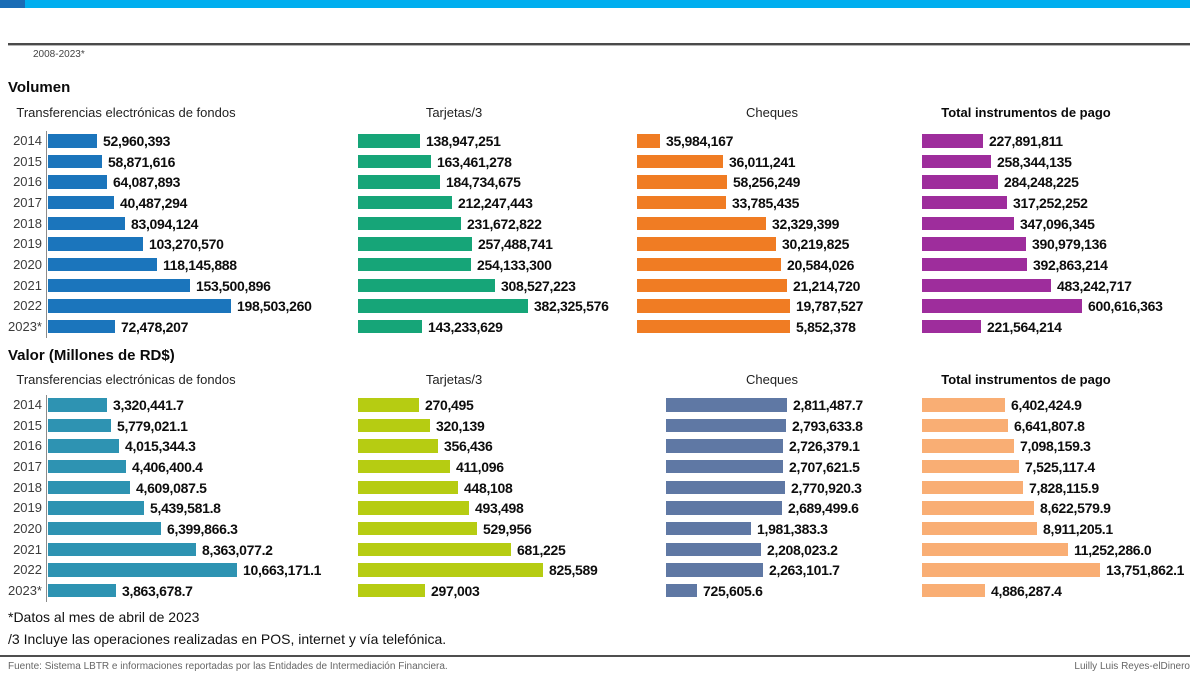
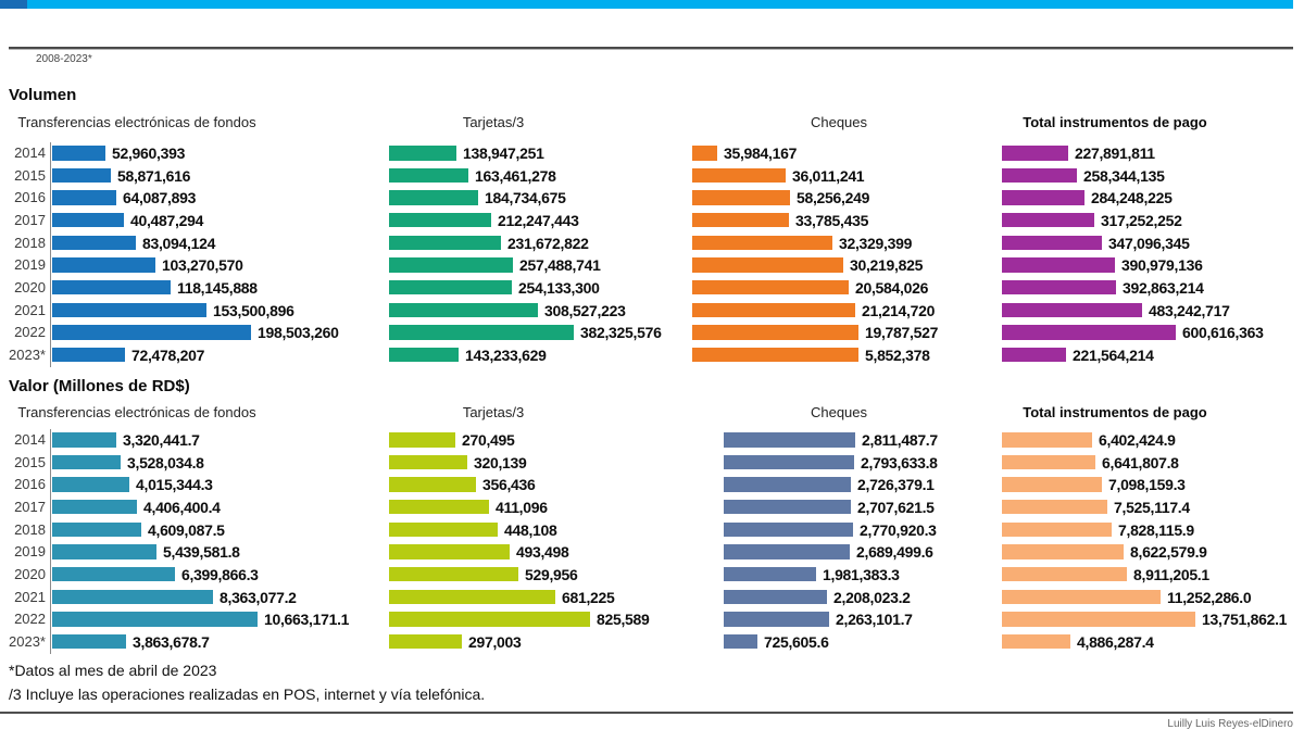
  2008-2023*
  Volumen
  Transferencias electrónicas de fondos
  Tarjetas/3
  Cheques
  Total instrumentos de pago
  2014
  2015
  2016
  2017
  2018
  2019
  2020
  2021
  2022
  2023*
  52,960,393
  58,871,616
  64,087,893
  40,487,294
  83,094,124
  103,270,570
  118,145,888
  153,500,896
  198,503,260
  72,478,207
  138,947,251
  163,461,278
  184,734,675
  212,247,443
  231,672,822
  257,488,741
  254,133,300
  308,527,223
  382,325,576
  143,233,629
  35,984,167
  36,011,241
  58,256,249
  33,785,435
  32,329,399
  30,219,825
  20,584,026
  21,214,720
  19,787,527
  5,852,378
  227,891,811
  258,344,135
  284,248,225
  317,252,252
  347,096,345
  390,979,136
  392,863,214
  483,242,717
  600,616,363
  221,564,214
  Valor (Millones de RD$)
  Transferencias electrónicas de fondos
  Tarjetas/3
  Cheques
  Total instrumentos de pago
  2014
  2015
  2016
  2017
  2018
  2019
  2020
  2021
  2022
  2023*
  3,320,441.7
- 5,779,021.1
+ 3,528,034.8
  4,015,344.3
  4,406,400.4
  4,609,087.5
  5,439,581.8
  6,399,866.3
  8,363,077.2
  10,663,171.1
  3,863,678.7
  270,495
  320,139
  356,436
  411,096
  448,108
  493,498
  529,956
  681,225
  825,589
  297,003
  2,811,487.7
  2,793,633.8
  2,726,379.1
  2,707,621.5
  2,770,920.3
  2,689,499.6
  1,981,383.3
  2,208,023.2
  2,263,101.7
  725,605.6
  6,402,424.9
  6,641,807.8
  7,098,159.3
  7,525,117.4
  7,828,115.9
  8,622,579.9
  8,911,205.1
  11,252,286.0
  13,751,862.1
  4,886,287.4
  *Datos al mes de abril de 2023
  /3 Incluye las operaciones realizadas en POS, internet y vía telefónica.
- Fuente: Sistema LBTR e informaciones reportadas por las Entidades de Intermediación Financiera.
  Luilly Luis Reyes-elDinero
